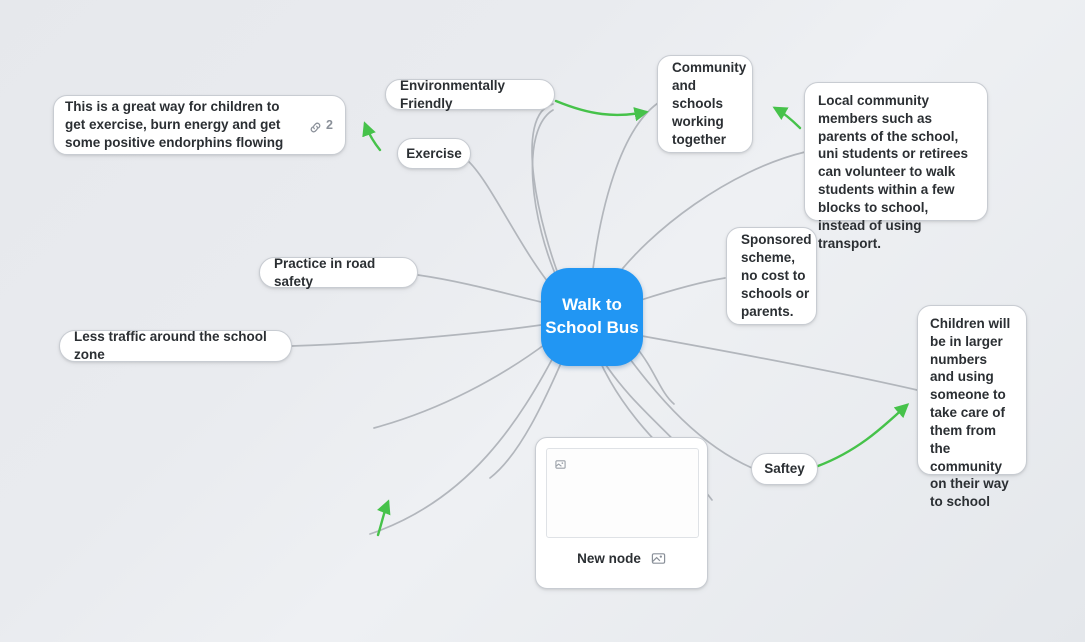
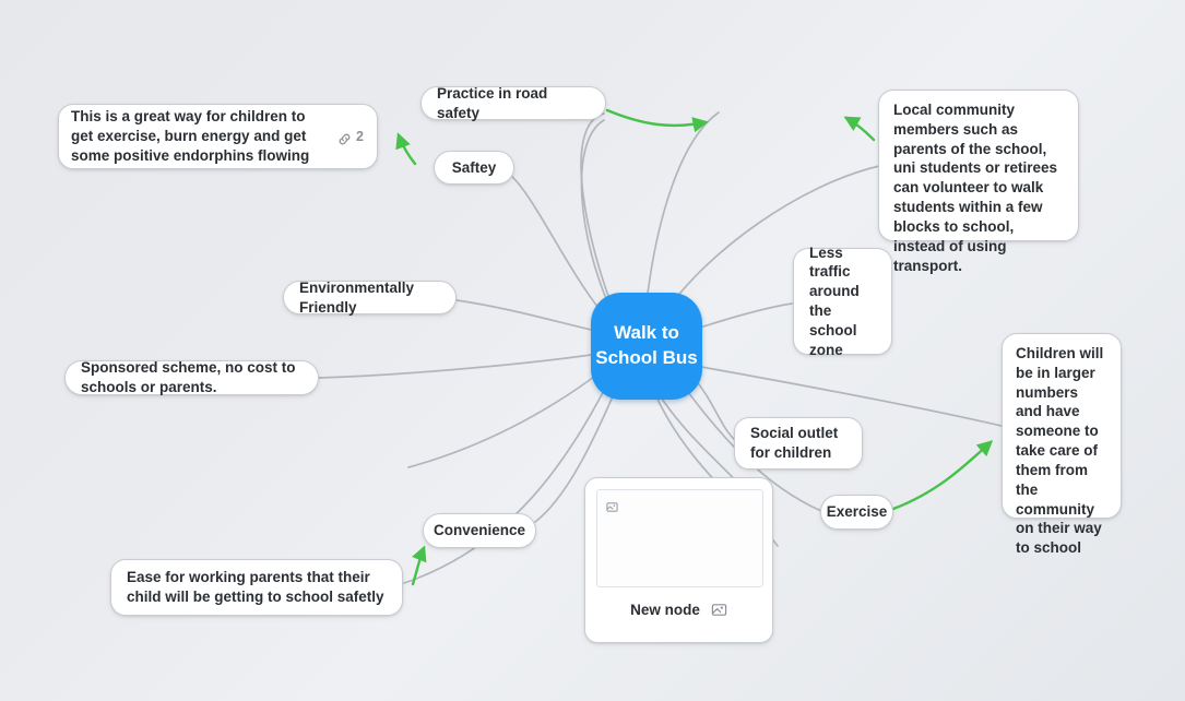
  Walk to School Bus
- Environmentally Friendly
+ Practice in road safety
- Exercise
+ Saftey
  This is a great way for children to get exercise, burn energy and get some positive endorphins flowing
  2
- Community and schools working together
  Local community members such as parents of the school, uni students or retirees can volunteer to walk students within a few blocks to school, instead of using transport.
- Sponsored scheme, no cost to schools or parents.
+ Less traffic around the school zone
- Practice in road safety
+ Environmentally Friendly
- Less traffic around the school zone
+ Sponsored scheme, no cost to schools or parents.
+ Social outlet for children
- Saftey
+ Exercise
- Children will be in larger numbers and using someone to take care of them from the community on their way to school
+ Children will be in larger numbers and have someone to take care of them from the community on their way to school
+ Convenience
+ Ease for working parents that their child will be getting to school safetly
  New node
